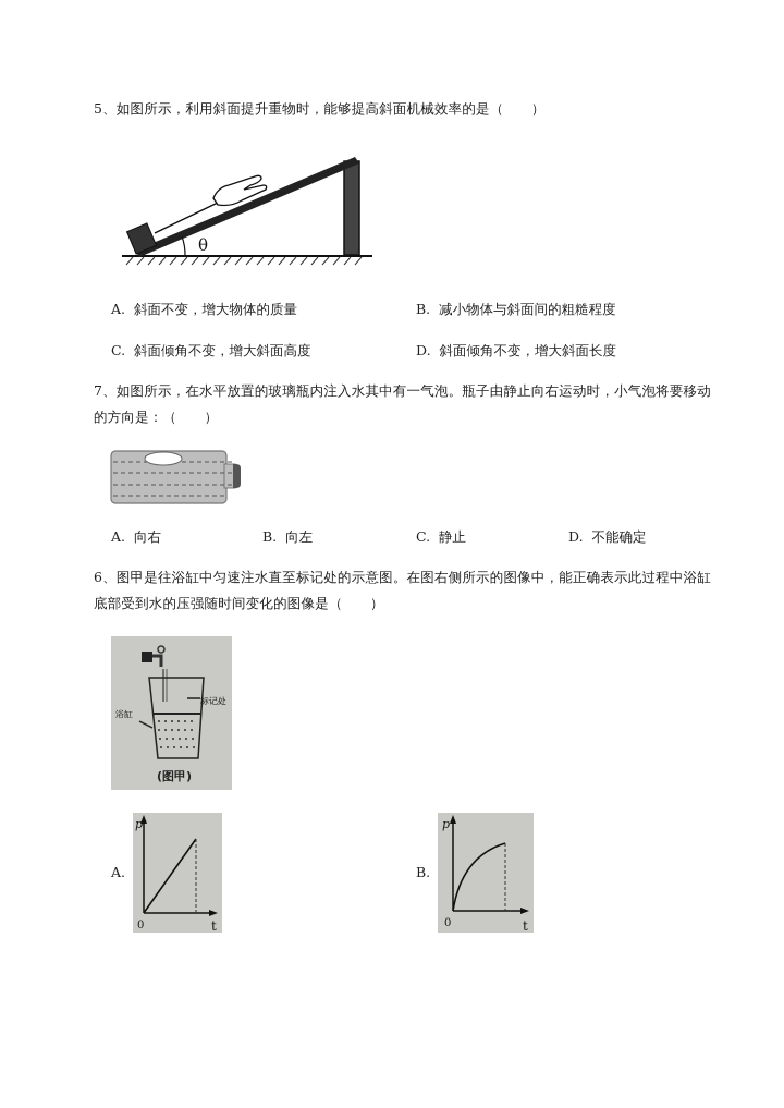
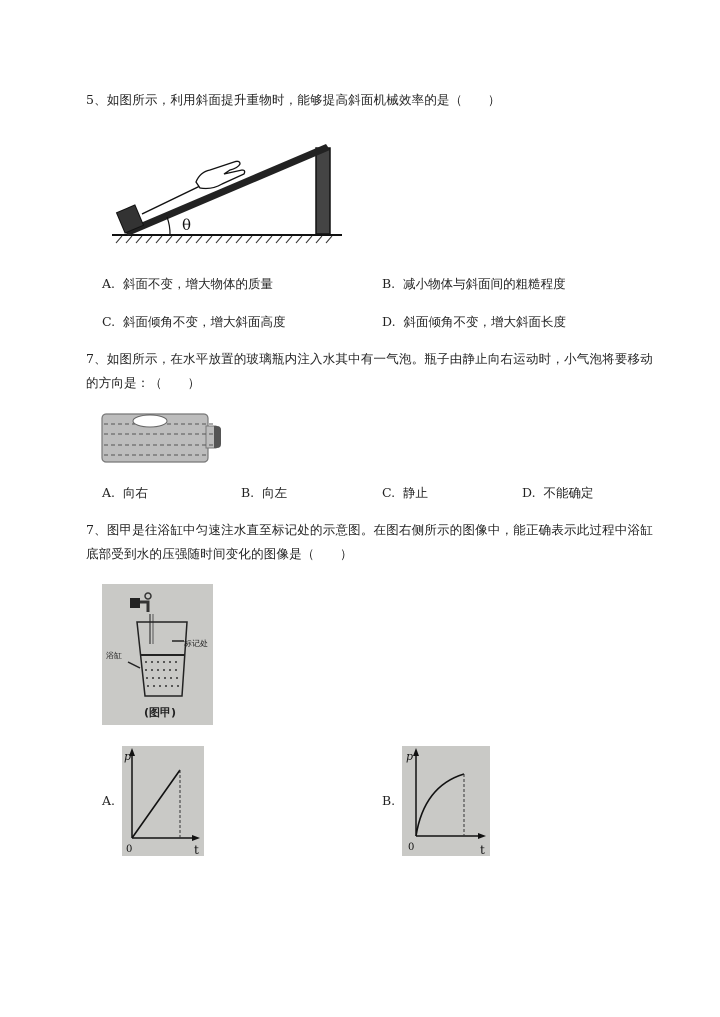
  5、如图所示，利用斜面提升重物时，能够提高斜面机械效率的是（ ）
  θ
  A. 斜面不变，增大物体的质量
  B. 减小物体与斜面间的粗糙程度
  C. 斜面倾角不变，增大斜面高度
  D. 斜面倾角不变，增大斜面长度
  7、如图所示，在水平放置的玻璃瓶内注入水其中有一气泡。瓶子由静止向右运动时，小气泡将要移动
  的方向是：（ ）
  A. 向右
  B. 向左
  C. 静止
  D. 不能确定
- 6、图甲是往浴缸中匀速注水直至标记处的示意图。在图右侧所示的图像中，能正确表示此过程中浴缸
+ 7、图甲是往浴缸中匀速注水直至标记处的示意图。在图右侧所示的图像中，能正确表示此过程中浴缸
  底部受到水的压强随时间变化的图像是（ ）
  标记处
  浴缸
  (图甲)
  A.
  p
  0
  t
  B.
  p
  0
  t
